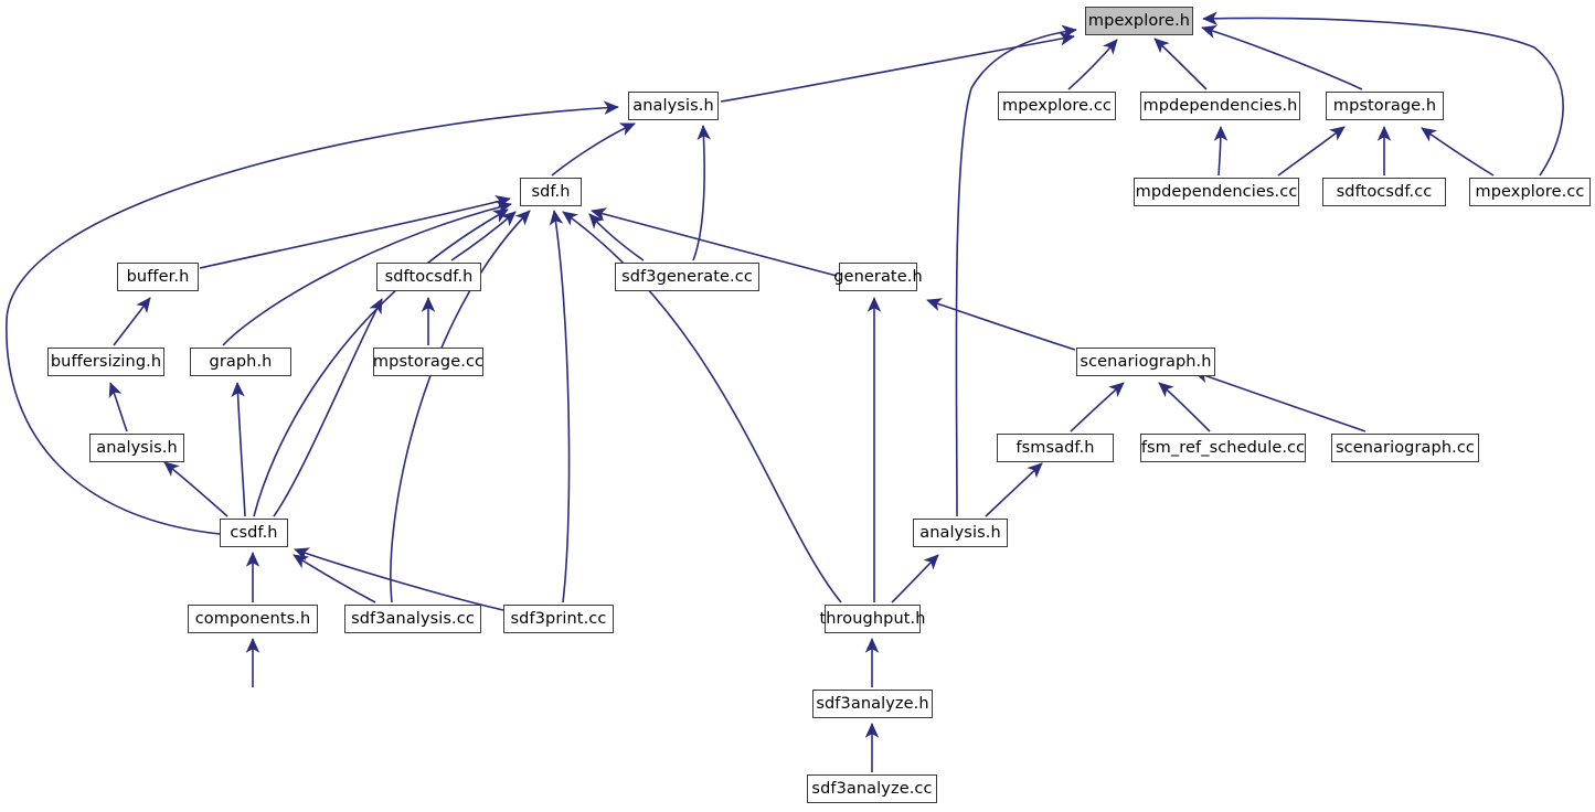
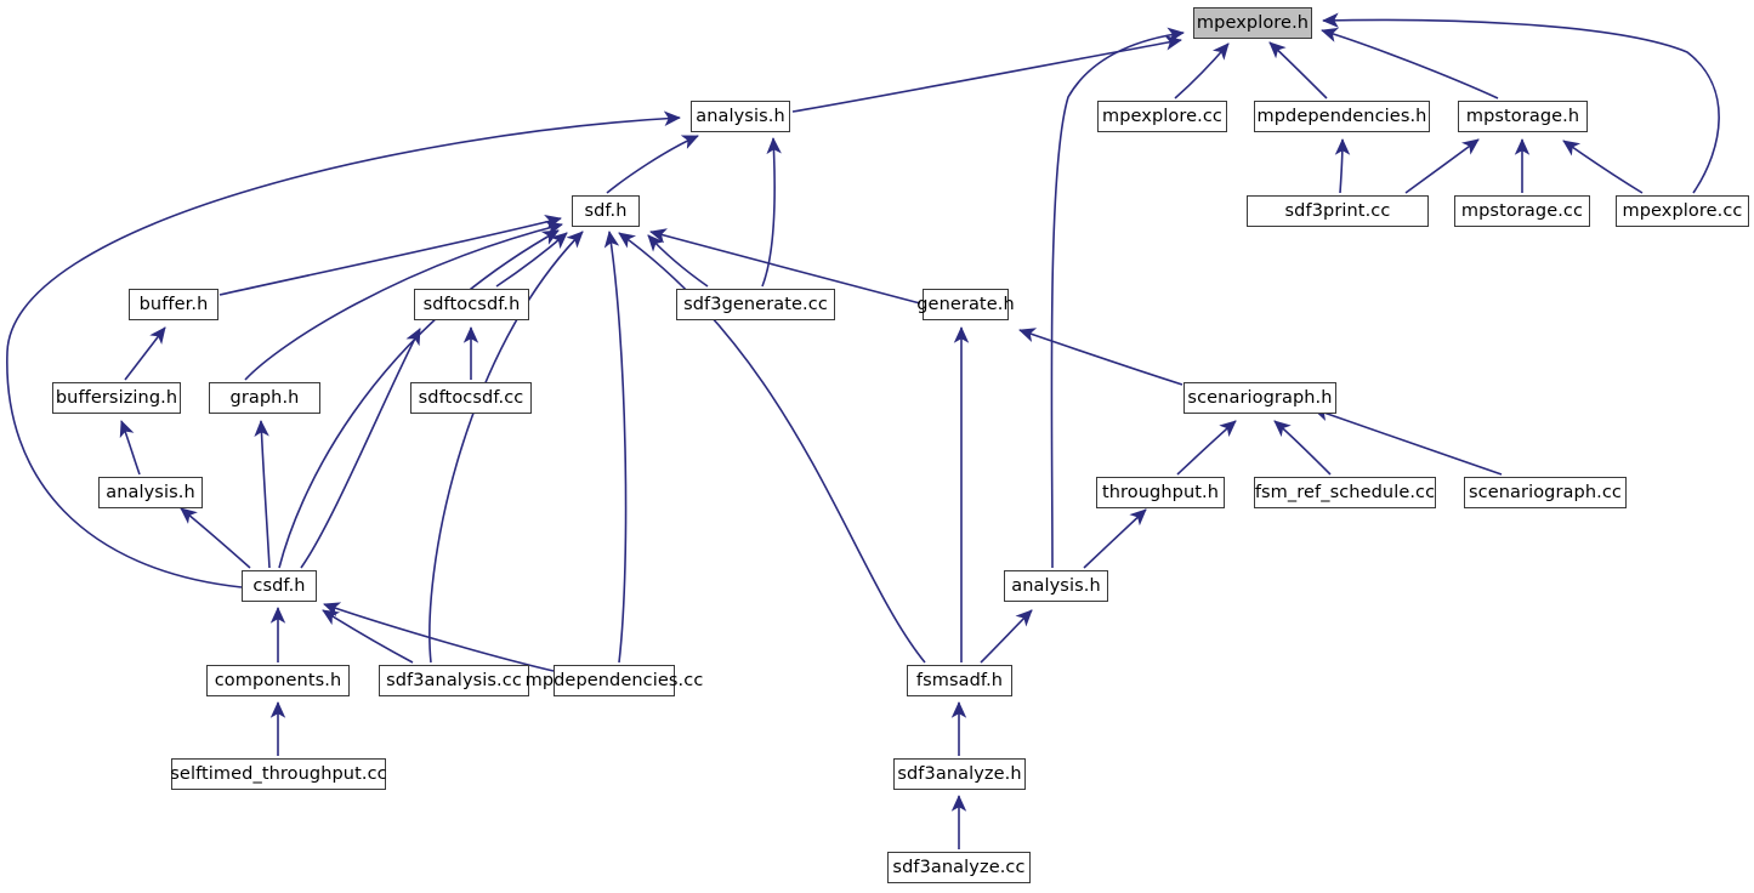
  mpexplore.h
  analysis.h
  mpexplore.cc
  mpdependencies.h
  mpstorage.h
- mpdependencies.cc
+ sdf3print.cc
- sdftocsdf.cc
+ mpstorage.cc
  mpexplore.cc
  sdf.h
  buffer.h
  sdftocsdf.h
  sdf3generate.cc
  generate.h
  buffersizing.h
  graph.h
- mpstorage.cc
+ sdftocsdf.cc
  scenariograph.h
  analysis.h
- fsmsadf.h
+ throughput.h
  fsm_ref_schedule.cc
  scenariograph.cc
  csdf.h
  analysis.h
  components.h
  sdf3analysis.cc
- sdf3print.cc
+ mpdependencies.cc
- throughput.h
+ fsmsadf.h
  sdf3analyze.h
  sdf3analyze.cc
+ selftimed_throughput.cc
